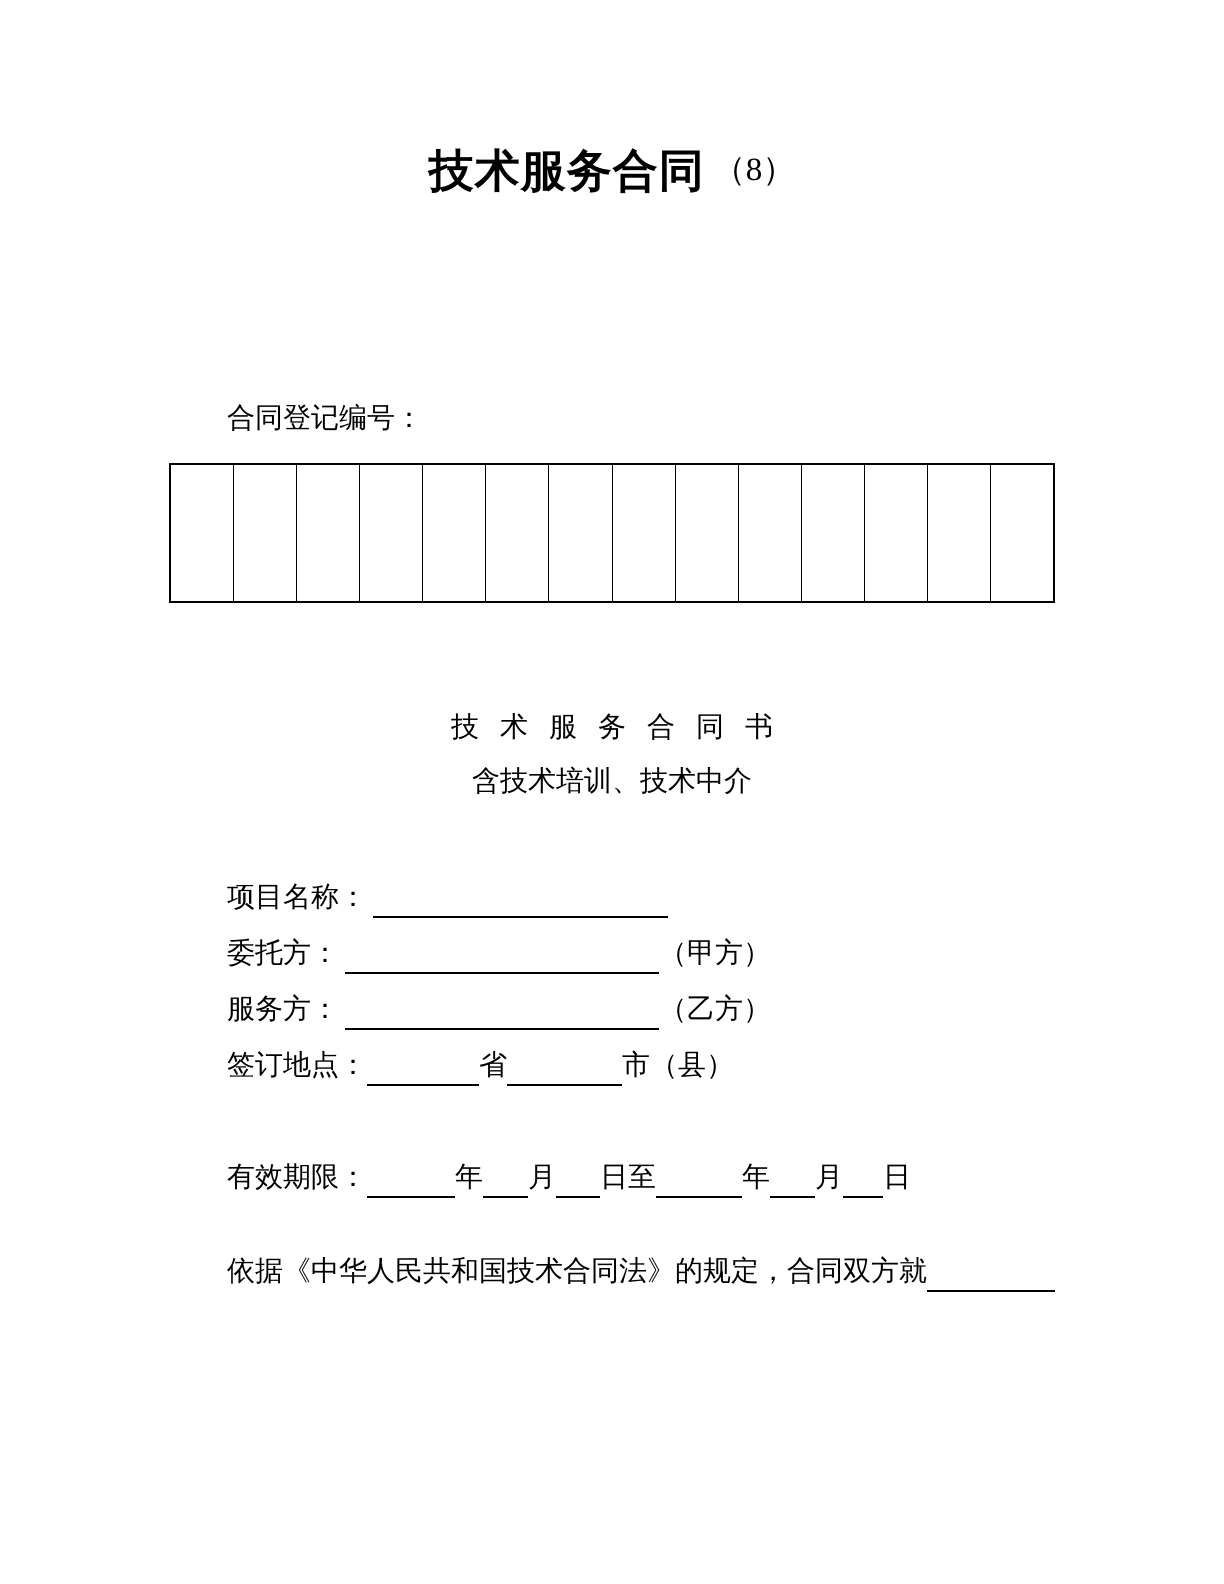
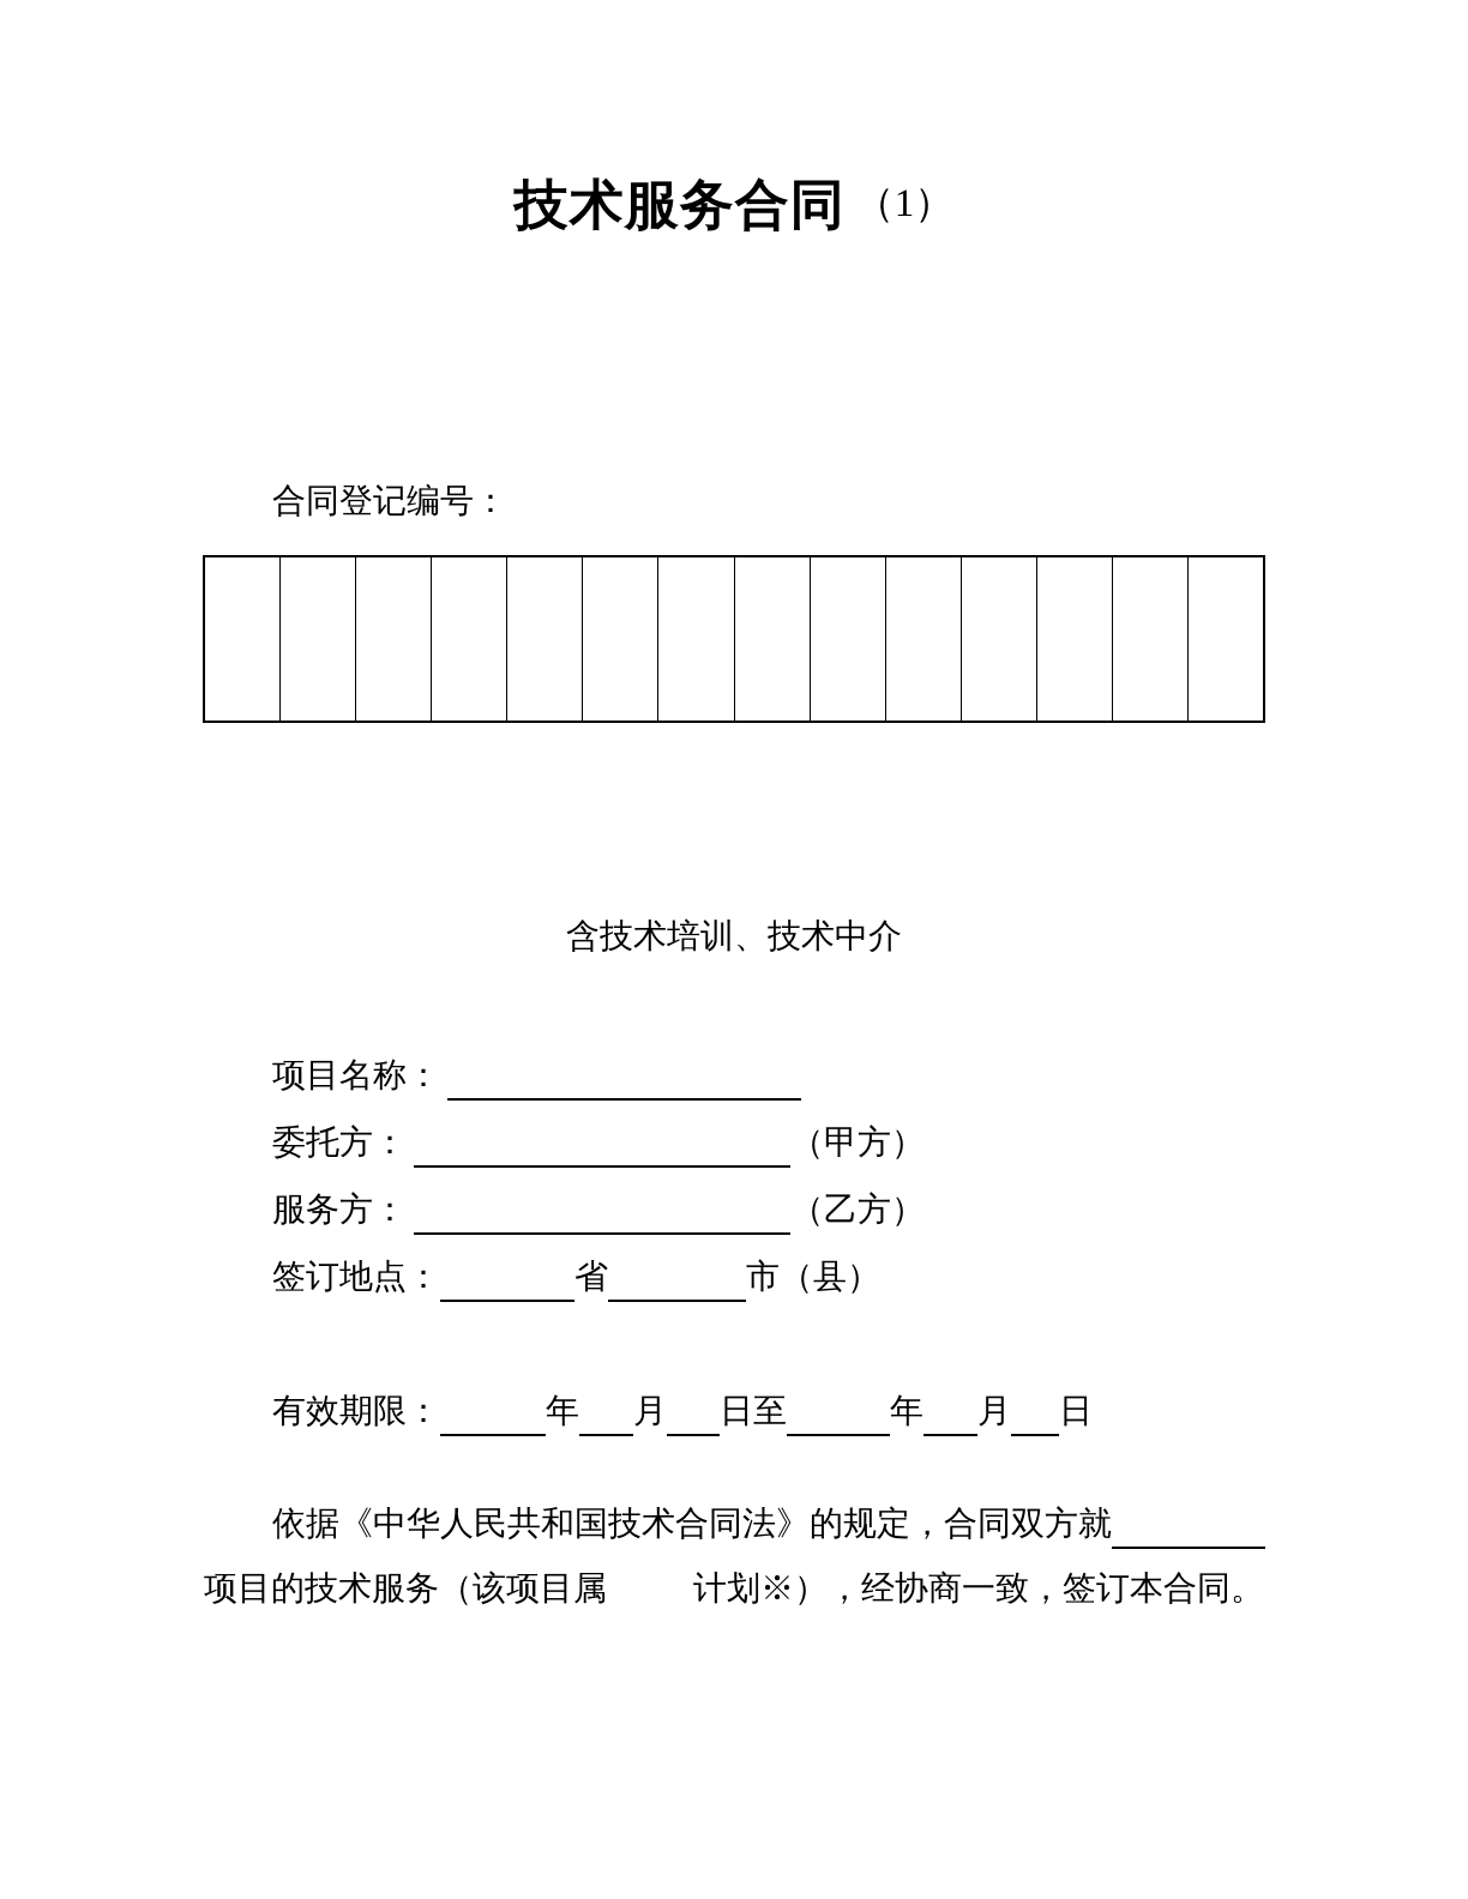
- 技术服务合同 （8）
+ 技术服务合同 （1）
  合同登记编号：
- 技术服务合同书
  含技术培训、技术中介
  项目名称：
  委托方： （甲方）
  服务方： （乙方）
  签订地点： 省 市（县）
  有效期限： 年 月 日至 年 月 日
  依据《中华人民共和国技术合同法》的规定，合同双方就
+ 项目的技术服务（该项目属 计划※），经协商一致，签订本合同。
